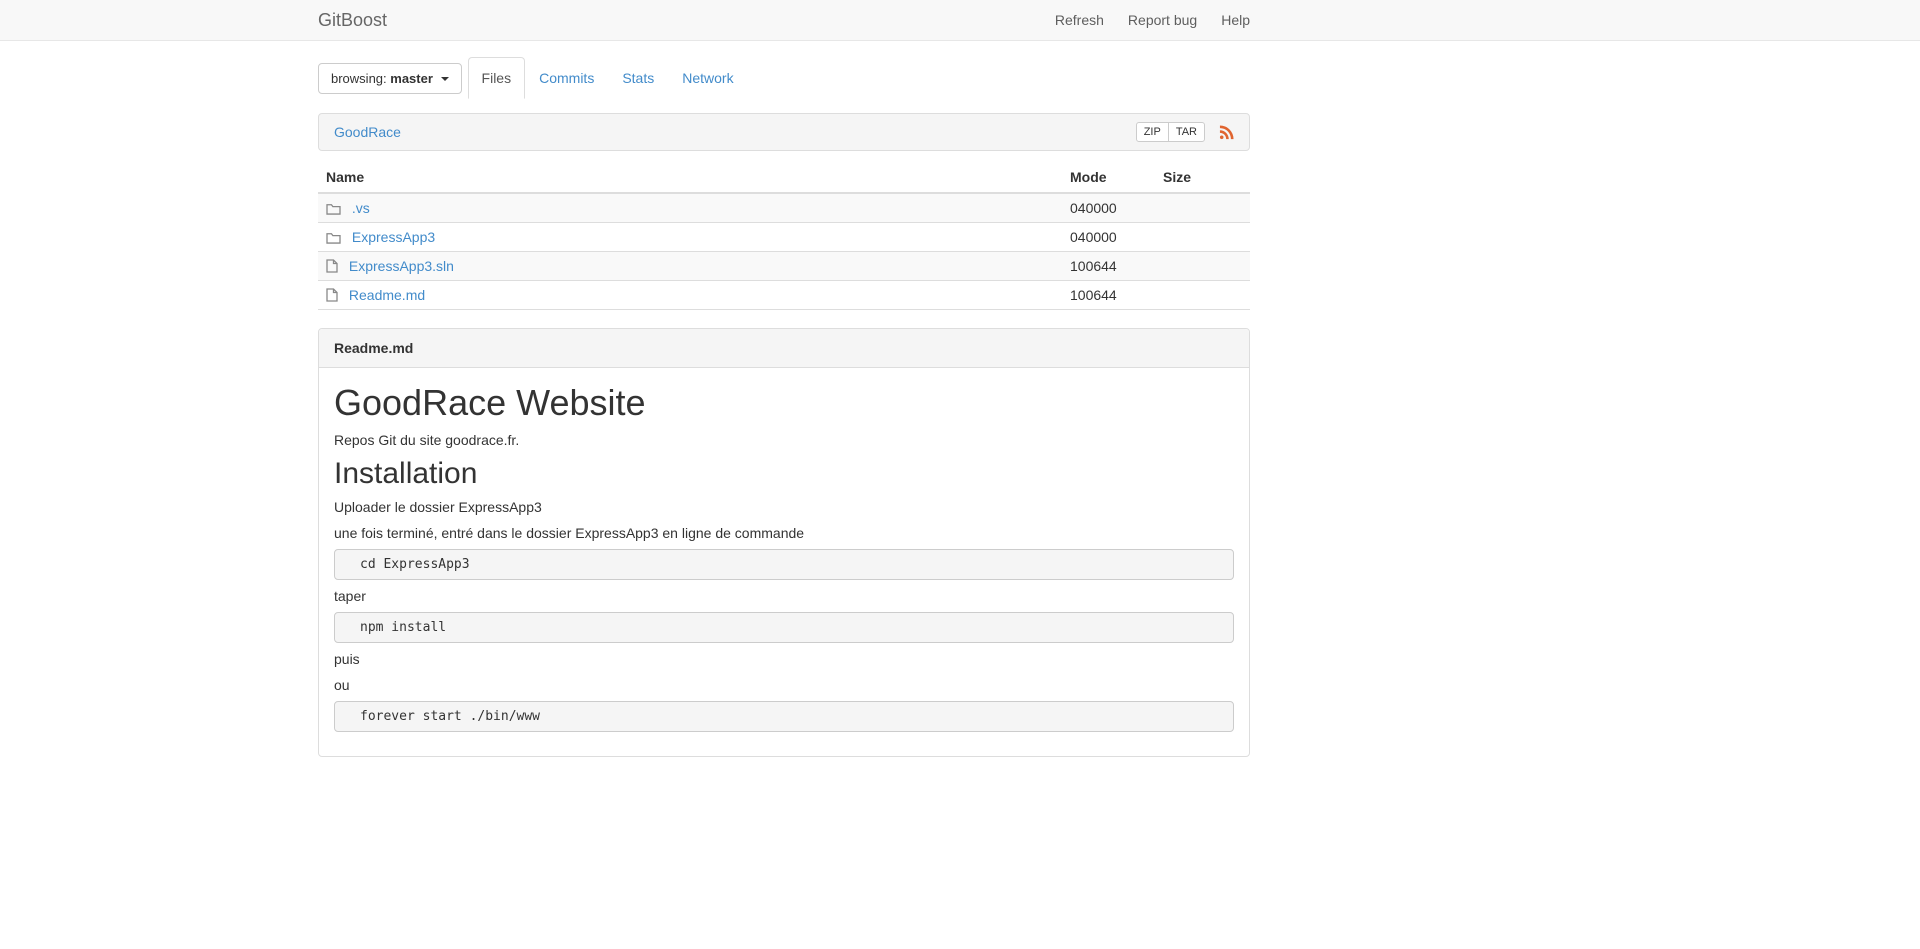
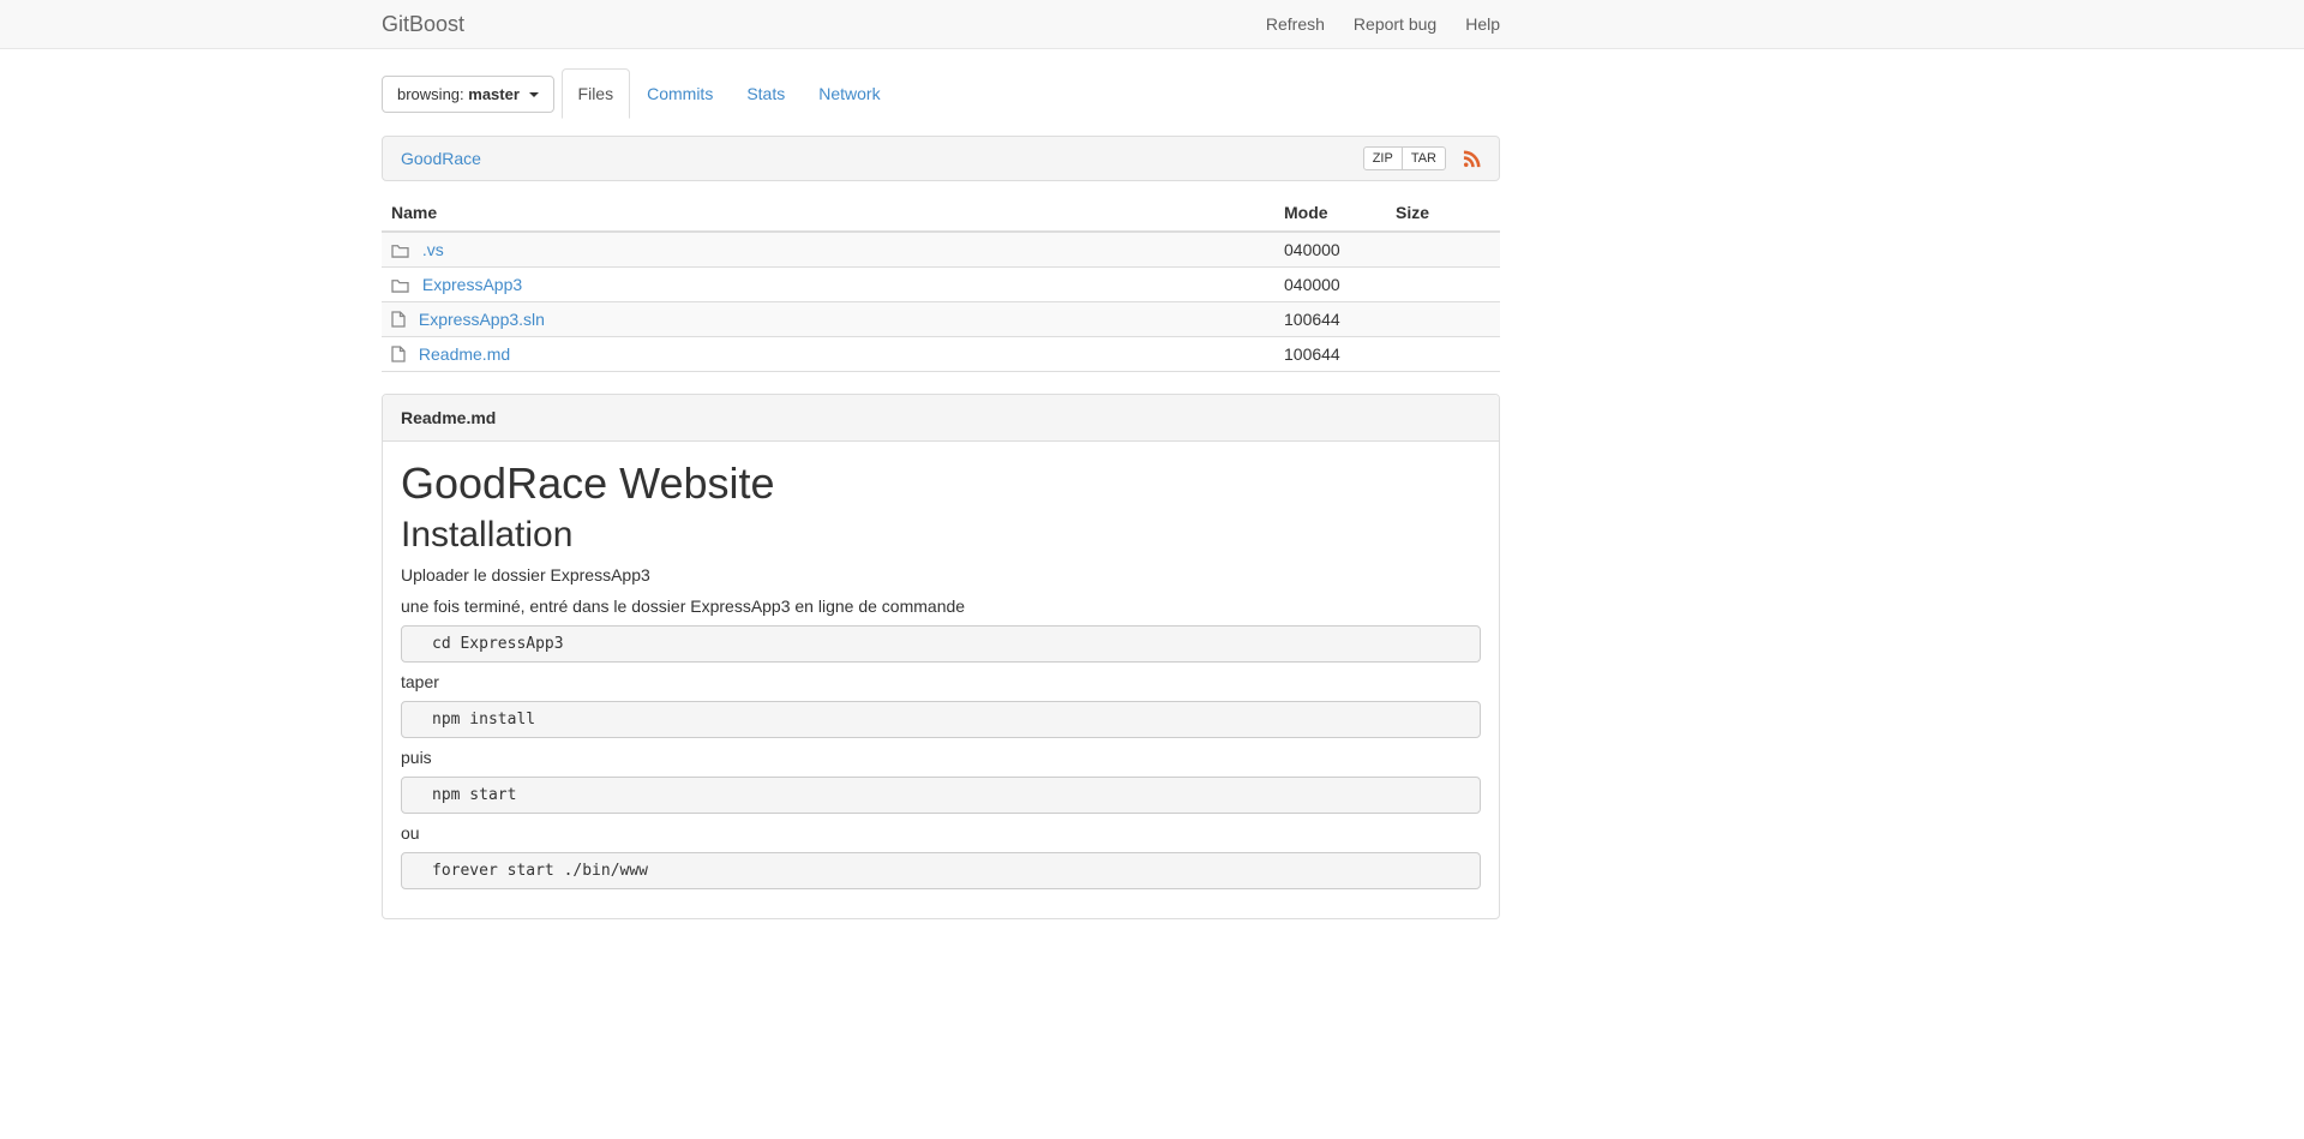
  GitBoost
  Refresh
  Report bug
  Help
  browsing: master
  Files
  Commits
  Stats
  Network
  GoodRace
  ZIP
  TAR
  Name	Mode	Size
  .vs	040000
  ExpressApp3	040000
  ExpressApp3.sln	100644
  Readme.md	100644
  Readme.md
  GoodRace Website
- Repos Git du site goodrace.fr.
  Installation
  Uploader le dossier ExpressApp3
  une fois terminé, entré dans le dossier ExpressApp3 en ligne de commande
  cd ExpressApp3
  taper
  npm install
  puis
+ npm start
  ou
  forever start ./bin/www
